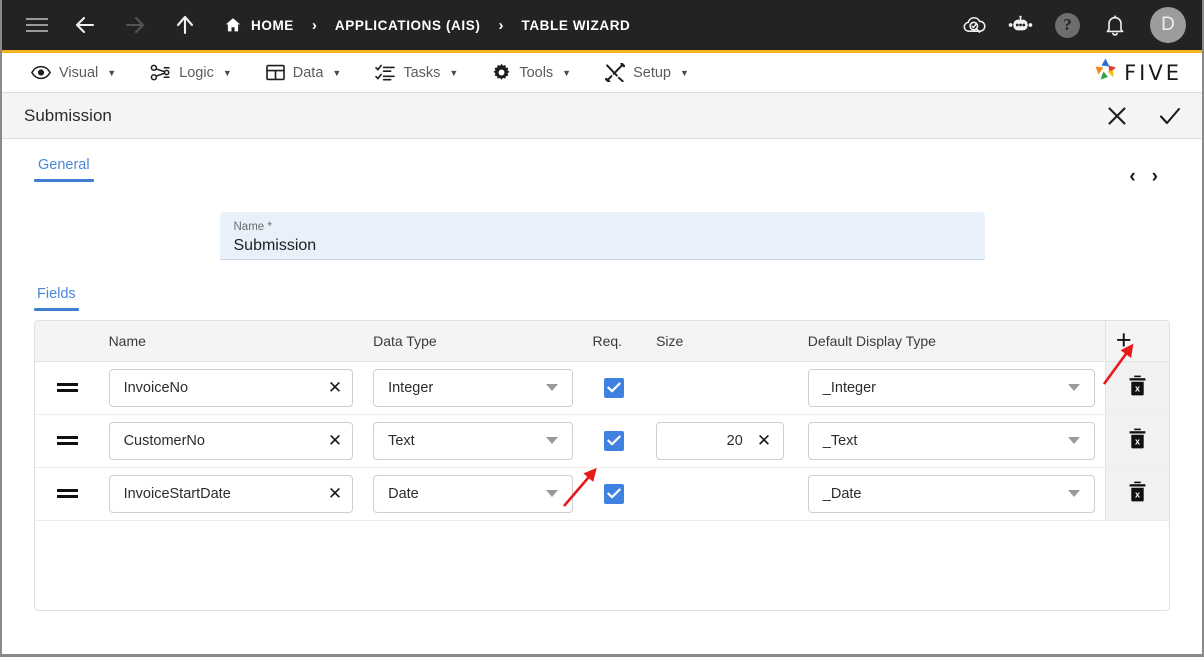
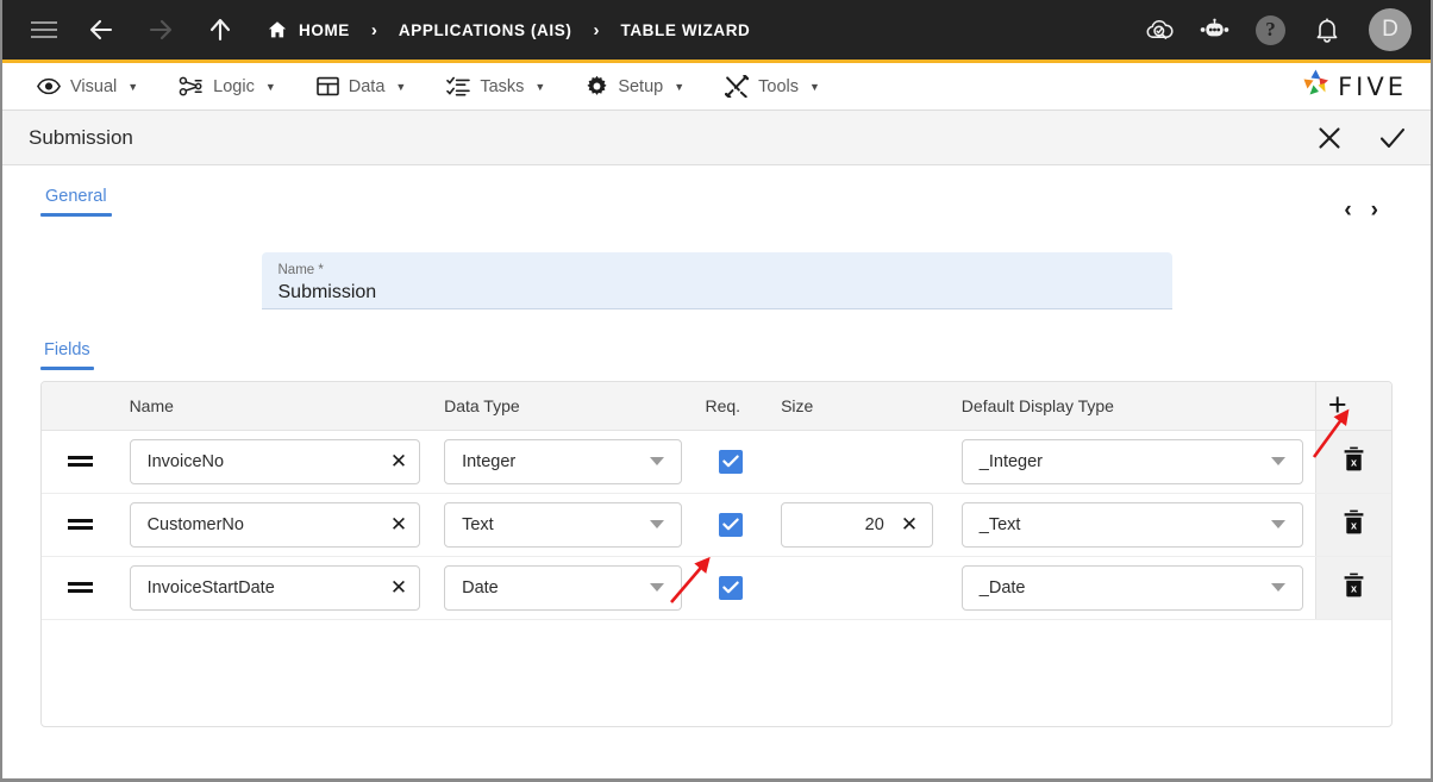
  HOME
  ›
  APPLICATIONS (AIS)
  ›
  TABLE WIZARD
  ?
  D
  Visual
  ▼
  Logic
  ▼
  Data
  ▼
  Tasks
  ▼
- Tools
+ Setup
  ▼
- Setup
+ Tools
  ▼
  FIVE
  Submission
  General
  ‹
  ›
  Name *
  Submission
  Fields
  	Name	Data Type	Req.	Size	Default Display Type	+
  	InvoiceNo ✕	Integer			_Integer	x
  	CustomerNo ✕	Text		20 ✕	_Text	x
  	InvoiceStartDate ✕	Date			_Date	x
